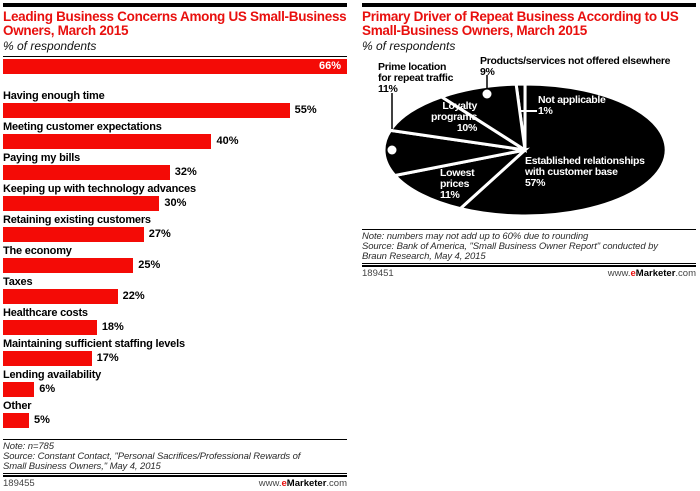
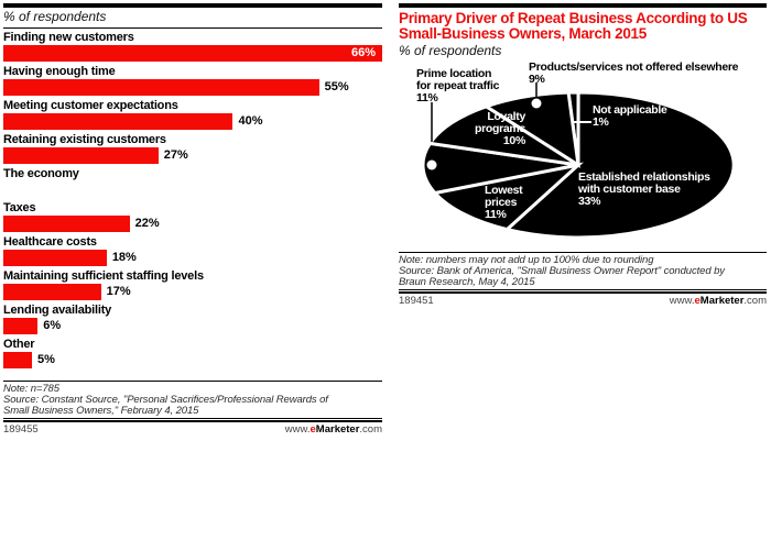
- Leading Business Concerns Among US Small-Business
- Owners, March 2015
  % of respondents
+ Finding new customers
  66%
  Having enough time
  55%
  Meeting customer expectations
  40%
- Paying my bills
- 32%
- Keeping up with technology advances
- 30%
  Retaining existing customers
  27%
  The economy
- 25%
  Taxes
  22%
  Healthcare costs
  18%
  Maintaining sufficient staffing levels
  17%
  Lending availability
  6%
  Other
  5%
  Note: n=785
- Source: Constant Contact, "Personal Sacrifices/Professional Rewards of
+ Source: Constant Source, "Personal Sacrifices/Professional Rewards of
- Small Business Owners," May 4, 2015
+ Small Business Owners," February 4, 2015
  189455
  www.eMarketer.com
  Primary Driver of Repeat Business According to US
  Small-Business Owners, March 2015
  % of respondents
  Products/services not offered elsewhere
  9%
  Prime location
  for repeat traffic
  11%
  Not applicable
  1%
  Loyalty
  programs
  10%
  Lowest
  prices
  11%
  Established relationships
  with customer base
- 57%
+ 33%
- Note: numbers may not add up to 60% due to rounding
+ Note: numbers may not add up to 100% due to rounding
  Source: Bank of America, "Small Business Owner Report" conducted by
  Braun Research, May 4, 2015
  189451
  www.eMarketer.com
